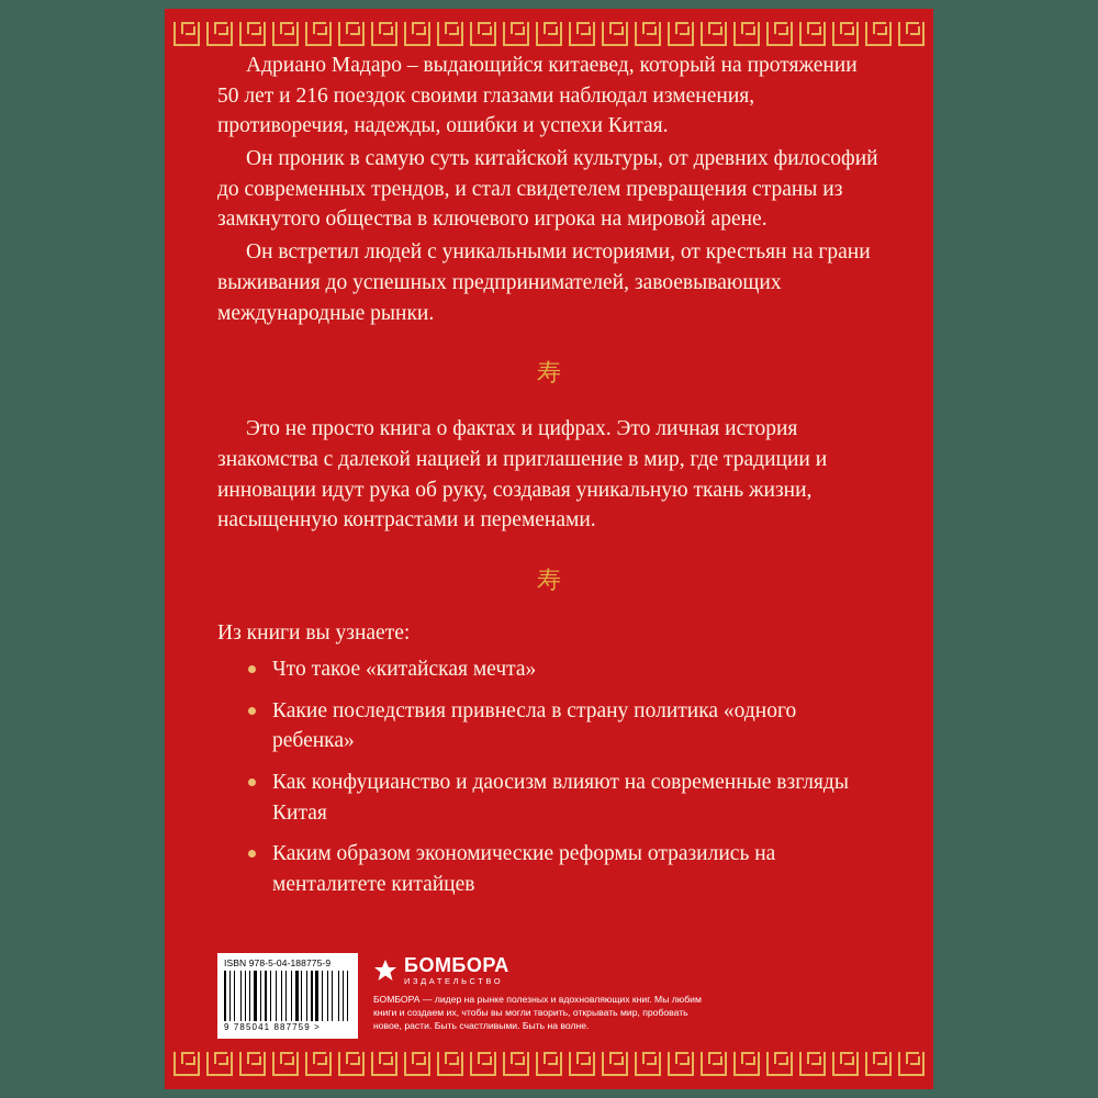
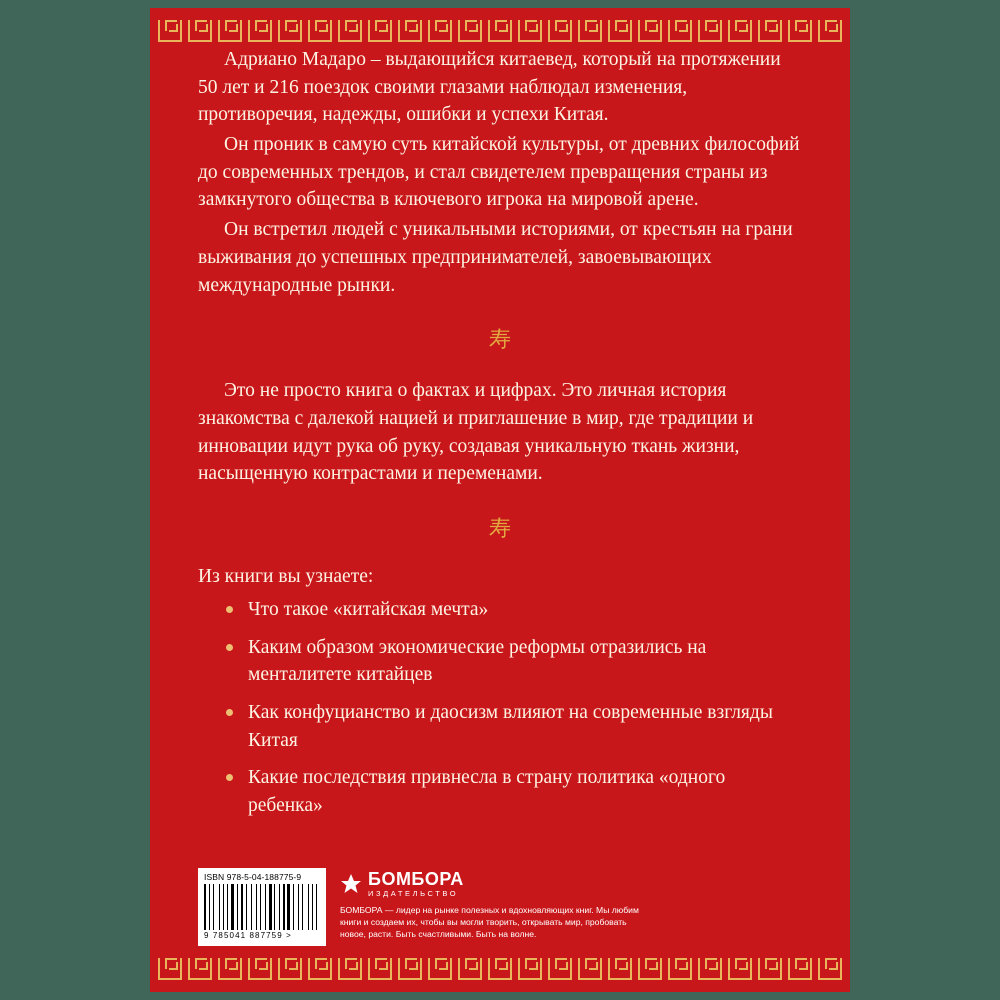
  Адриано Мадаро – выдающийся китаевед, который на протяжении 50 лет и 216 поездок своими глазами наблюдал изменения, противоречия, надежды, ошибки и успехи Китая.
  Он проник в самую суть китайской культуры, от древних философий до современных трендов, и стал свидетелем превращения страны из замкнутого общества в ключевого игрока на мировой арене.
  Он встретил людей с уникальными историями, от крестьян на грани выживания до успешных предпринимателей, завоевывающих международные рынки.
  Это не просто книга о фактах и цифрах. Это личная история знакомства с далекой нацией и приглашение в мир, где традиции и инновации идут рука об руку, создавая уникальную ткань жизни, насыщенную контрастами и переменами.
  Из книги вы узнаете:
  Что такое «китайская мечта»
- Какие последствия привнесла в страну политика «одного ребенка»
+ Каким образом экономические реформы отразились на менталитете китайцев
  Как конфуцианство и даосизм влияют на современные взгляды Китая
- Каким образом экономические реформы отразились на менталитете китайцев
+ Какие последствия привнесла в страну политика «одного ребенка»
  ISBN 978-5-04-188775-9
  9 785041 887759 >
  БОМБОРА
  ИЗДАТЕЛЬСТВО
  БОМБОРА — лидер на рынке полезных и вдохновляющих книг. Мы любим книги и создаем их, чтобы вы могли творить, открывать мир, пробовать новое, расти. Быть счастливыми. Быть на волне.
